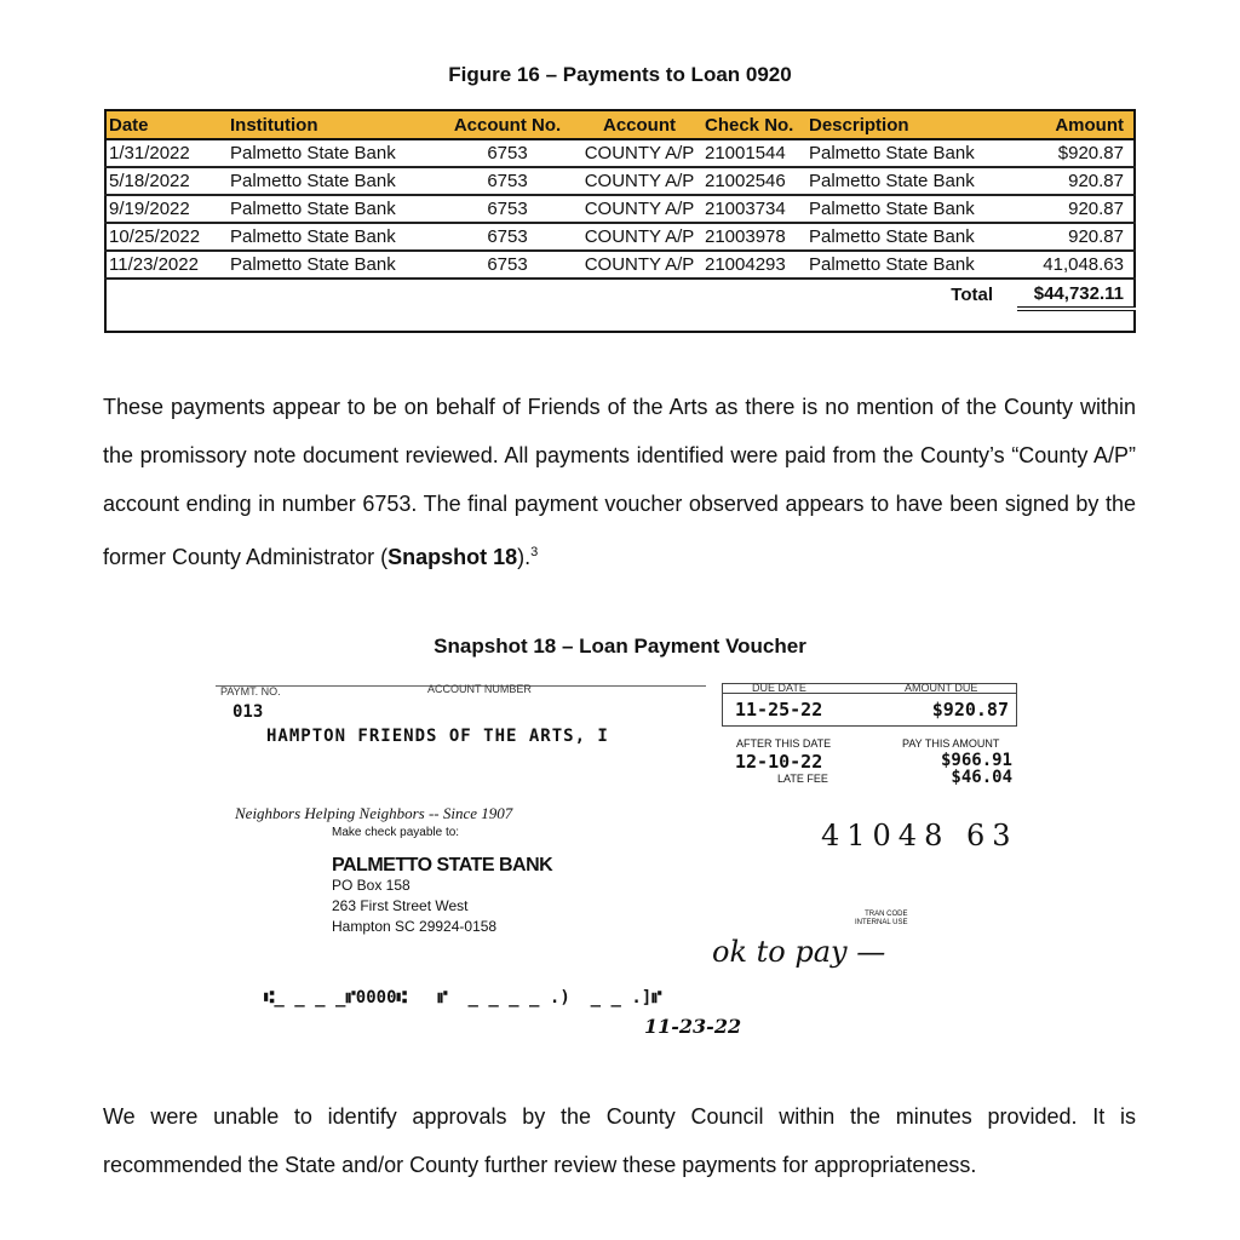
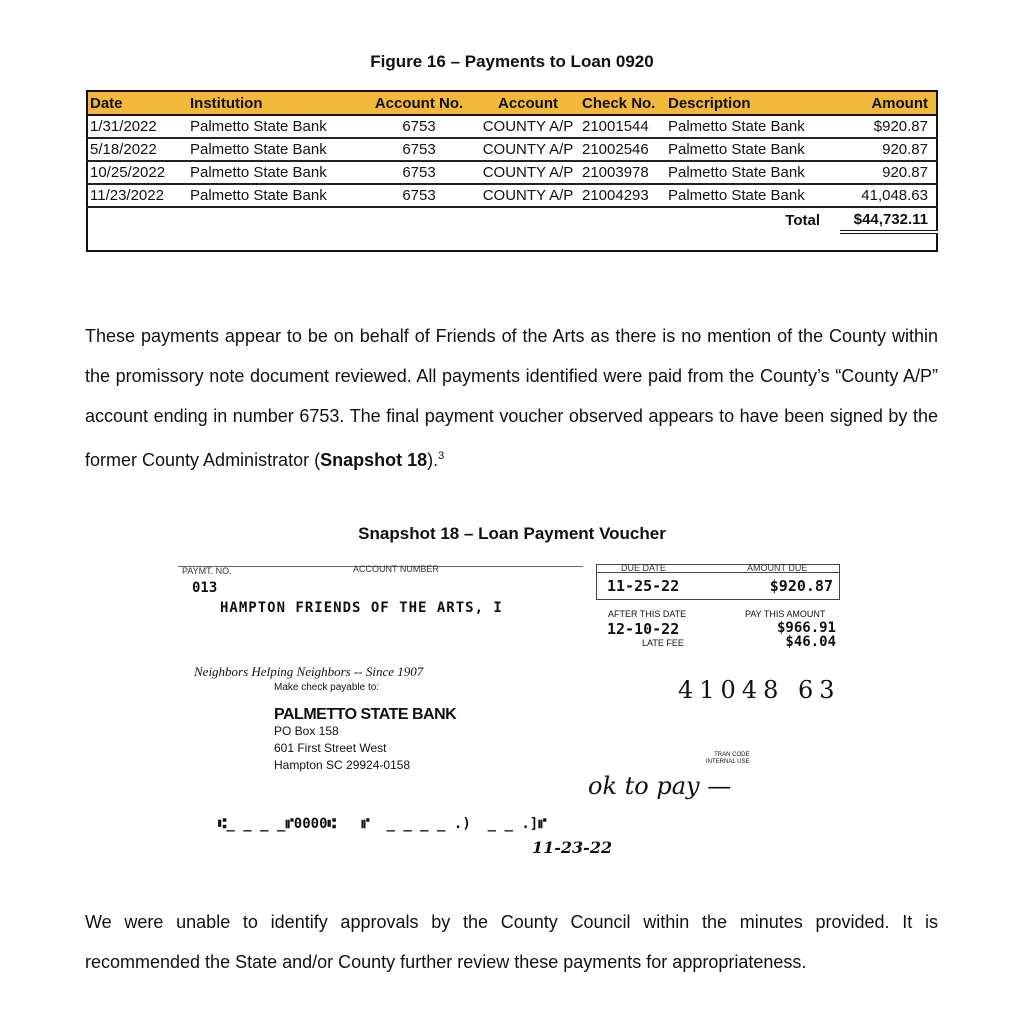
  Figure 16 – Payments to Loan 0920
  Date	Institution	Account No.	Account	Check No.	Description	Amount
  1/31/2022	Palmetto State Bank	6753	COUNTY A/P	21001544	Palmetto State Bank	$920.87
  5/18/2022	Palmetto State Bank	6753	COUNTY A/P	21002546	Palmetto State Bank	920.87
- 9/19/2022	Palmetto State Bank	6753	COUNTY A/P	21003734	Palmetto State Bank	920.87
  10/25/2022	Palmetto State Bank	6753	COUNTY A/P	21003978	Palmetto State Bank	920.87
  11/23/2022	Palmetto State Bank	6753	COUNTY A/P	21004293	Palmetto State Bank	41,048.63
  					Total	$44,732.11
  These payments appear to be on behalf of Friends of the Arts as there is no mention of the County within the promissory note document reviewed. All payments identified were paid from the County’s “County A/P” account ending in number 6753. The final payment voucher observed appears to have been signed by the former County Administrator (Snapshot 18).3
  Snapshot 18 – Loan Payment Voucher
  PAYMT. NO.
  ACCOUNT NUMBER
  013
  HAMPTON FRIENDS OF THE ARTS, I
  DUE DATE
  AMOUNT DUE
  11-25-22
  $920.87
  AFTER THIS DATE
  PAY THIS AMOUNT
  12-10-22
  $966.91
  LATE FEE
  $46.04
  Neighbors Helping Neighbors -- Since 1907
  Make check payable to:
  PALMETTO STATE BANK
  PO Box 158
- 263 First Street West
+ 601 First Street West
  Hampton SC 29924-0158
  41048 63
  ok to pay —
  ⑆_ _ _ _⑈0000⑆ ⑈ _ _ _ _ .) _ _ .]⑈
  11-23-22
  We were unable to identify approvals by the County Council within the minutes provided. It is recommended the State and/or County further review these payments for appropriateness.
